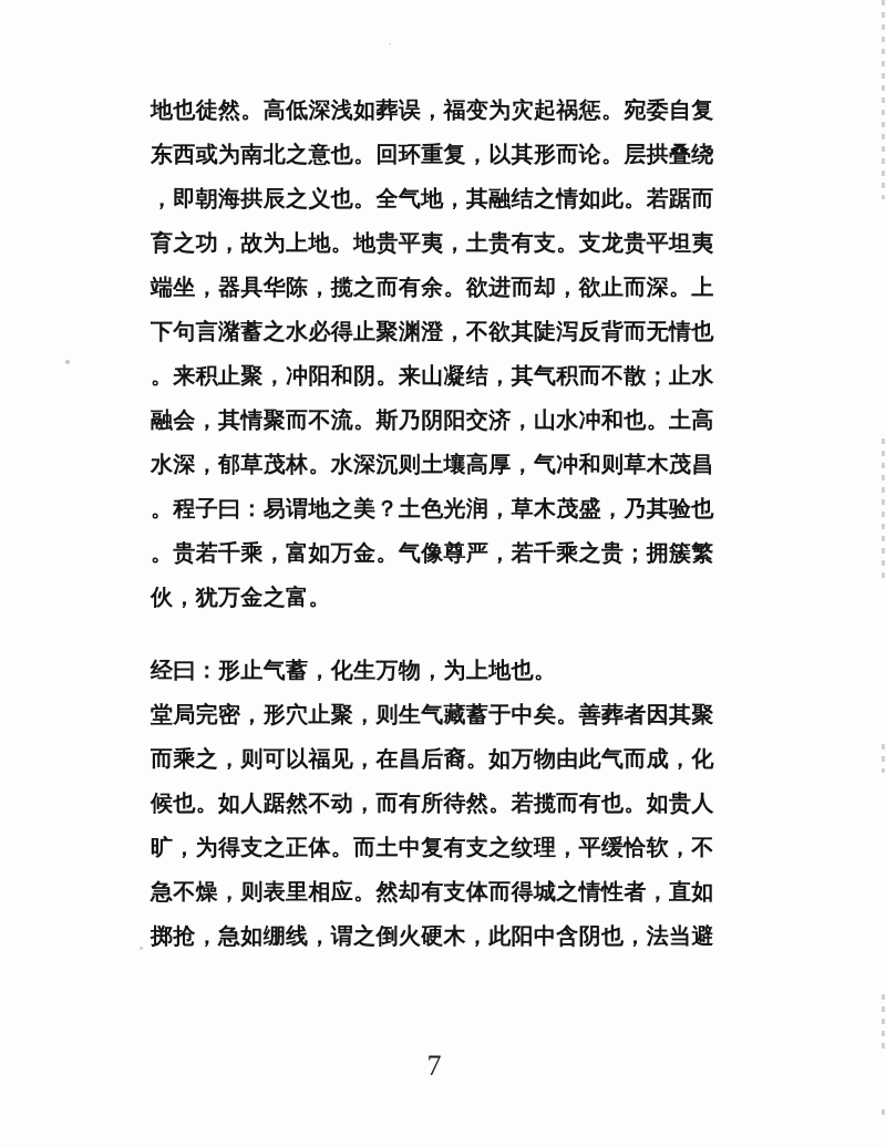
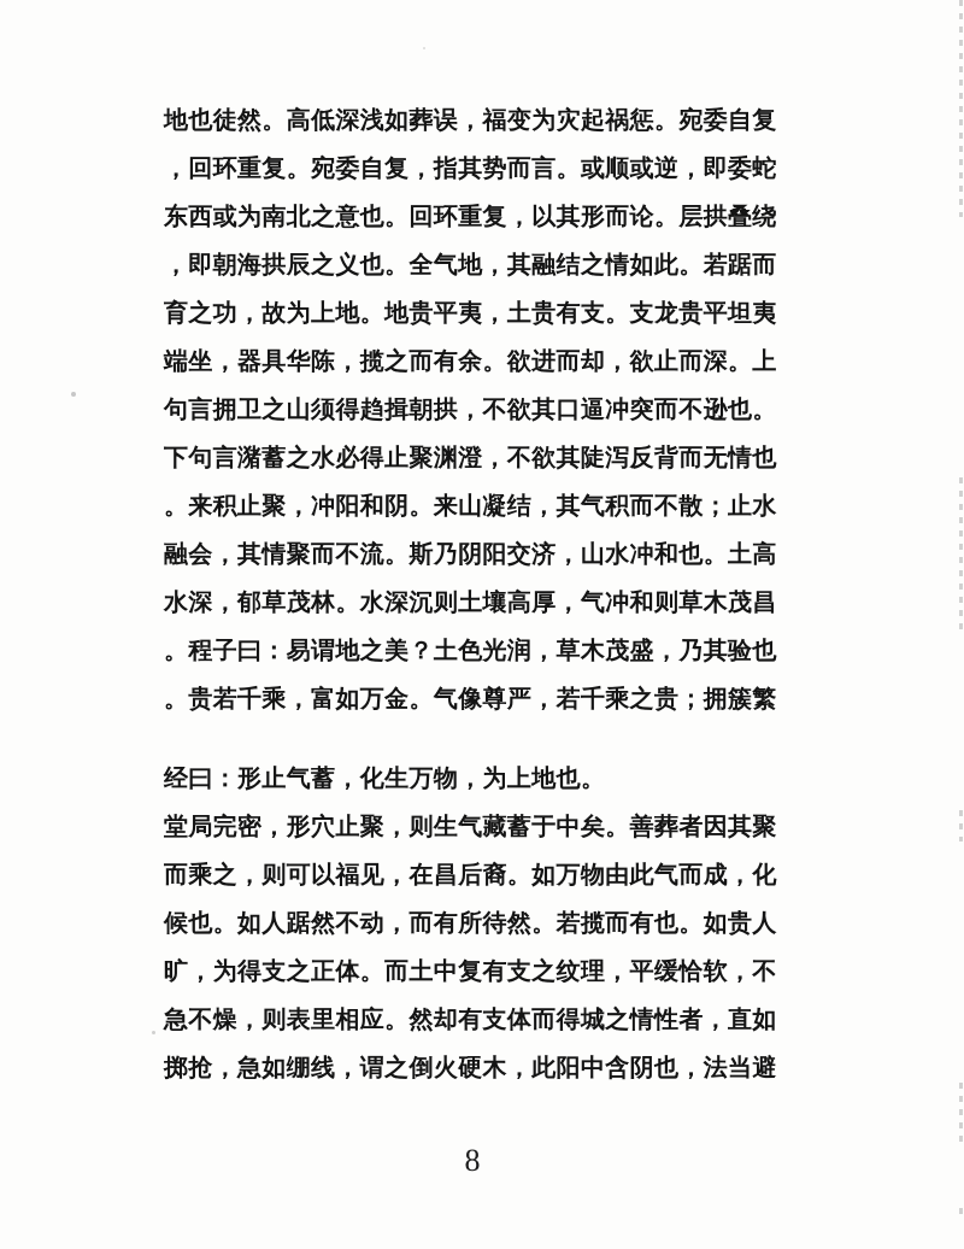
  地也徒然。高低深浅如葬误，福变为灾起祸惩。宛委自复
+ ，回环重复。宛委自复，指其势而言。或顺或逆，即委蛇
  东西或为南北之意也。回环重复，以其形而论。层拱叠绕
  ，即朝海拱辰之义也。全气地，其融结之情如此。若踞而
  育之功，故为上地。地贵平夷，土贵有支。支龙贵平坦夷
  端坐，器具华陈，揽之而有余。欲进而却，欲止而深。上
+ 句言拥卫之山须得趋揖朝拱，不欲其口逼冲突而不逊也。
  下句言潴蓄之水必得止聚渊澄，不欲其陡泻反背而无情也
  。来积止聚，冲阳和阴。来山凝结，其气积而不散；止水
  融会，其情聚而不流。斯乃阴阳交济，山水冲和也。土高
  水深，郁草茂林。水深沉则土壤高厚，气冲和则草木茂昌
  。程子曰：易谓地之美？土色光润，草木茂盛，乃其验也
  。贵若千乘，富如万金。气像尊严，若千乘之贵；拥簇繁
- 伙，犹万金之富。
  经曰：形止气蓄，化生万物，为上地也。
  堂局完密，形穴止聚，则生气藏蓄于中矣。善葬者因其聚
  而乘之，则可以福见，在昌后裔。如万物由此气而成，化
  候也。如人踞然不动，而有所待然。若揽而有也。如贵人
  旷，为得支之正体。而土中复有支之纹理，平缓恰软，不
  急不燥，则表里相应。然却有支体而得城之情性者，直如
  掷抢，急如绷线，谓之倒火硬木，此阳中含阴也，法当避
- 7
+ 8
